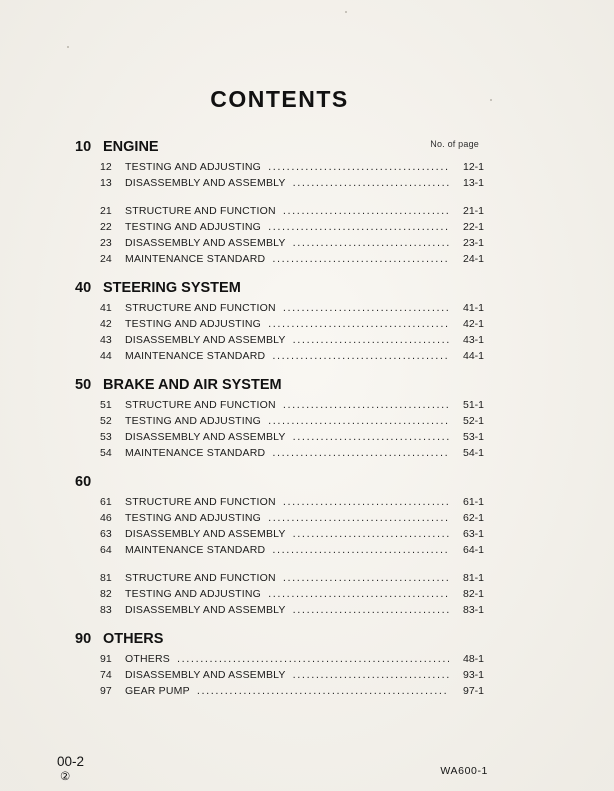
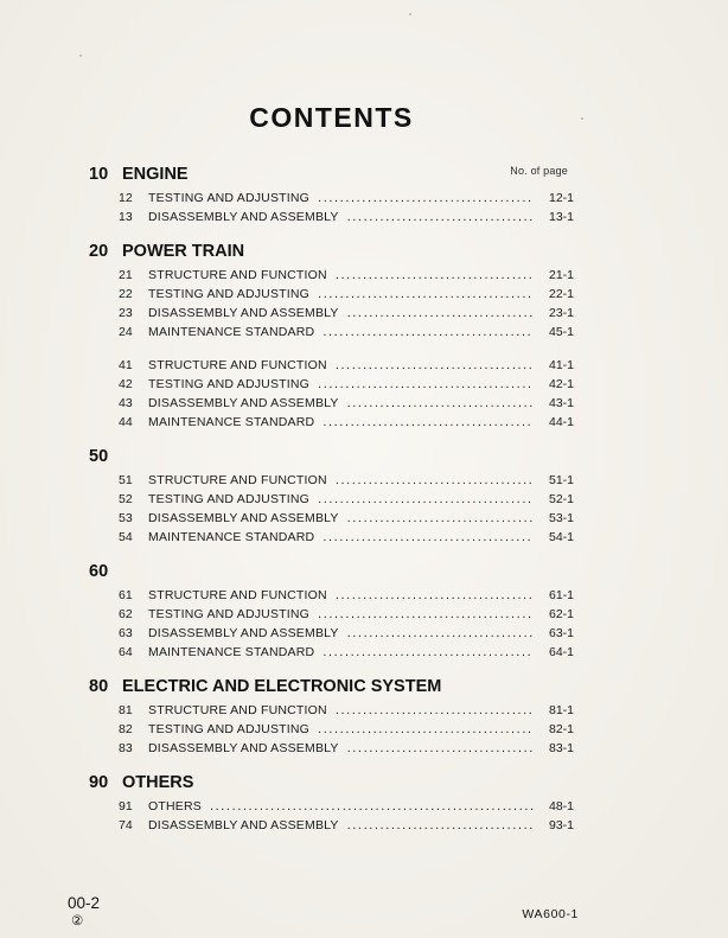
  CONTENTS
  10
  ENGINE
  No. of page
  12
  TESTING AND ADJUSTING
  12-1
  13
  DISASSEMBLY AND ASSEMBLY
  13-1
+ 20
+ POWER TRAIN
  21
  STRUCTURE AND FUNCTION
  21-1
  22
  TESTING AND ADJUSTING
  22-1
  23
  DISASSEMBLY AND ASSEMBLY
  23-1
  24
  MAINTENANCE STANDARD
- 24-1
+ 45-1
- 40
- STEERING SYSTEM
  41
  STRUCTURE AND FUNCTION
  41-1
  42
  TESTING AND ADJUSTING
  42-1
  43
  DISASSEMBLY AND ASSEMBLY
  43-1
  44
  MAINTENANCE STANDARD
  44-1
  50
- BRAKE AND AIR SYSTEM
  51
  STRUCTURE AND FUNCTION
  51-1
  52
  TESTING AND ADJUSTING
  52-1
  53
  DISASSEMBLY AND ASSEMBLY
  53-1
  54
  MAINTENANCE STANDARD
  54-1
  60
  61
  STRUCTURE AND FUNCTION
  61-1
- 46
+ 62
  TESTING AND ADJUSTING
  62-1
  63
  DISASSEMBLY AND ASSEMBLY
  63-1
  64
  MAINTENANCE STANDARD
  64-1
+ 80
+ ELECTRIC AND ELECTRONIC SYSTEM
  81
  STRUCTURE AND FUNCTION
  81-1
  82
  TESTING AND ADJUSTING
  82-1
  83
  DISASSEMBLY AND ASSEMBLY
  83-1
  90
  OTHERS
  91
  OTHERS
  48-1
  74
  DISASSEMBLY AND ASSEMBLY
  93-1
- 97
- GEAR PUMP
- 97-1
  00-2
  ②
  WA600-1
